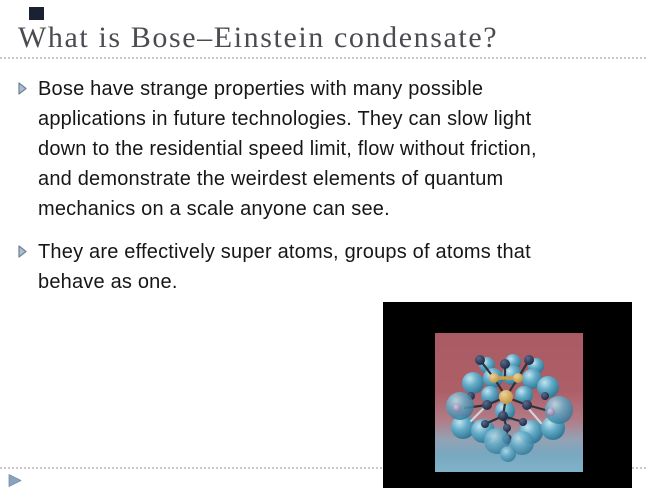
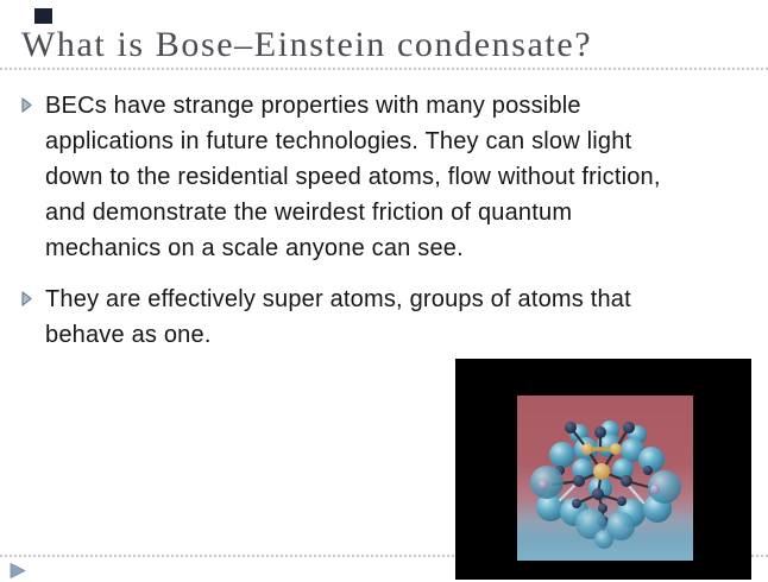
  What is Bose–Einstein condensate?
- Bose have strange properties with many possible
+ BECs have strange properties with many possible
  applications in future technologies. They can slow light
- down to the residential speed limit, flow without friction,
+ down to the residential speed atoms, flow without friction,
- and demonstrate the weirdest elements of quantum
+ and demonstrate the weirdest friction of quantum
  mechanics on a scale anyone can see.
  They are effectively super atoms, groups of atoms that
  behave as one.
